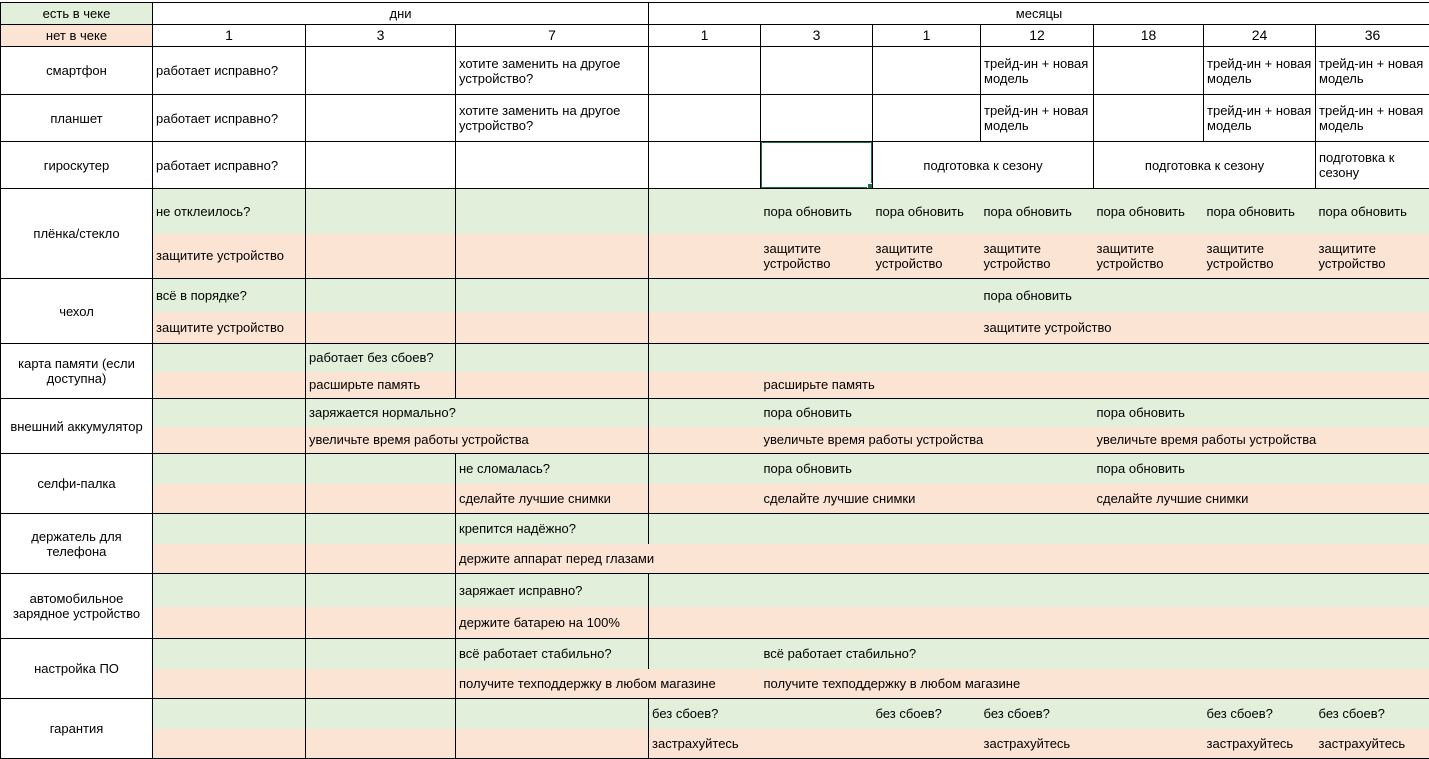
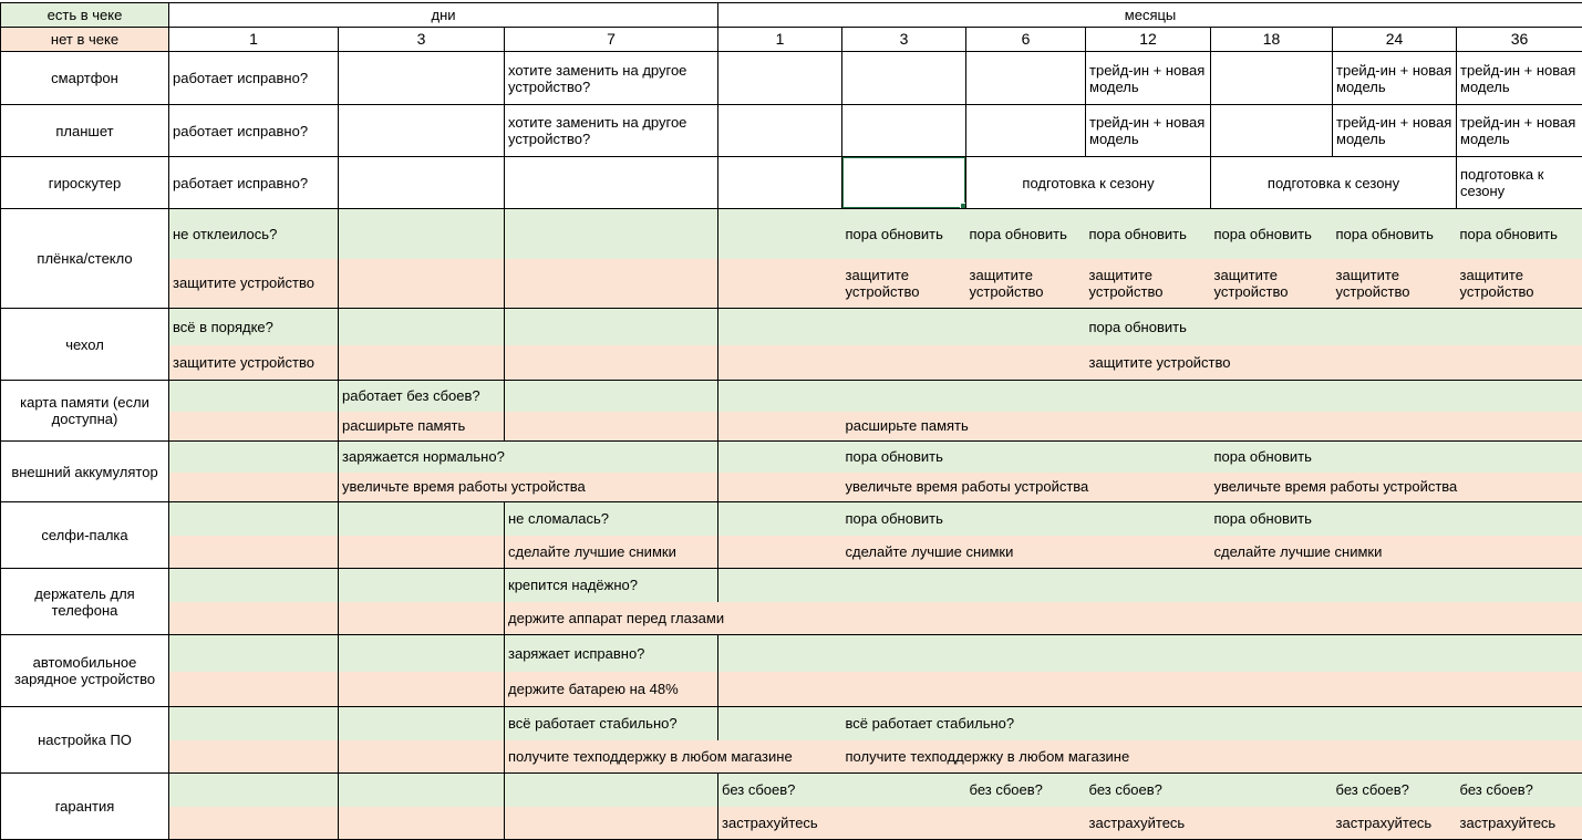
  есть в чеке	дни	месяцы
- нет в чеке	1	3	7	1	3	1	12	18	24	36
+ нет в чеке	1	3	7	1	3	6	12	18	24	36
  смартфон	работает исправно?		хотите заменить на другое устройство?				трейд-ин + новая модель		трейд-ин + новая модель	трейд-ин + новая модель
  планшет	работает исправно?		хотите заменить на другое устройство?				трейд-ин + новая модель		трейд-ин + новая модель	трейд-ин + новая модель
  гироскутер	работает исправно?					подготовка к сезону	подготовка к сезону	подготовка к сезону
  плёнка/стекло	не отклеилось?				пора обновить	пора обновить	пора обновить	пора обновить	пора обновить	пора обновить
  защитите устройство				защитите устройство	защитите устройство	защитите устройство	защитите устройство	защитите устройство	защитите устройство
  чехол	всё в порядке?				пора обновить
  защитите устройство				защитите устройство
  карта памяти (если доступна)		работает без сбоев?
  	расширьте память			расширьте память
  внешний аккумулятор		заряжается нормально?		пора обновить	пора обновить
  	увеличьте время работы устройства		увеличьте время работы устройства	увеличьте время работы устройства
  селфи-палка			не сломалась?		пора обновить	пора обновить
  		сделайте лучшие снимки		сделайте лучшие снимки	сделайте лучшие снимки
  держатель для телефона			крепится надёжно?
  		держите аппарат перед глазами
  автомобильное зарядное устройство			заряжает исправно?
- 		держите батарею на 100%
+ 		держите батарею на 48%
  настройка ПО			всё работает стабильно?		всё работает стабильно?
  		получите техподдержку в любом магазине	получите техподдержку в любом магазине
  гарантия				без сбоев?		без сбоев?	без сбоев?		без сбоев?	без сбоев?
  			застрахуйтесь			застрахуйтесь		застрахуйтесь	застрахуйтесь
